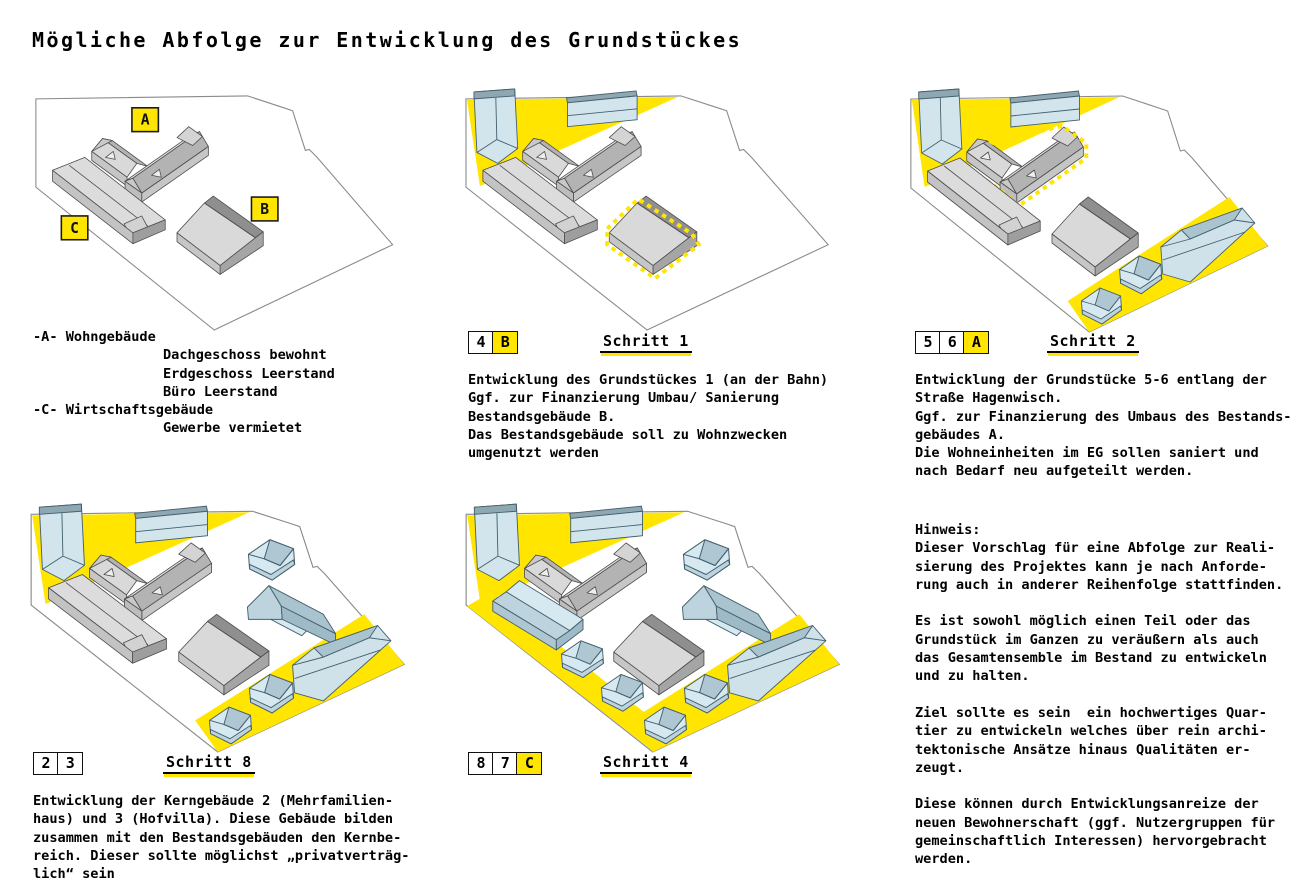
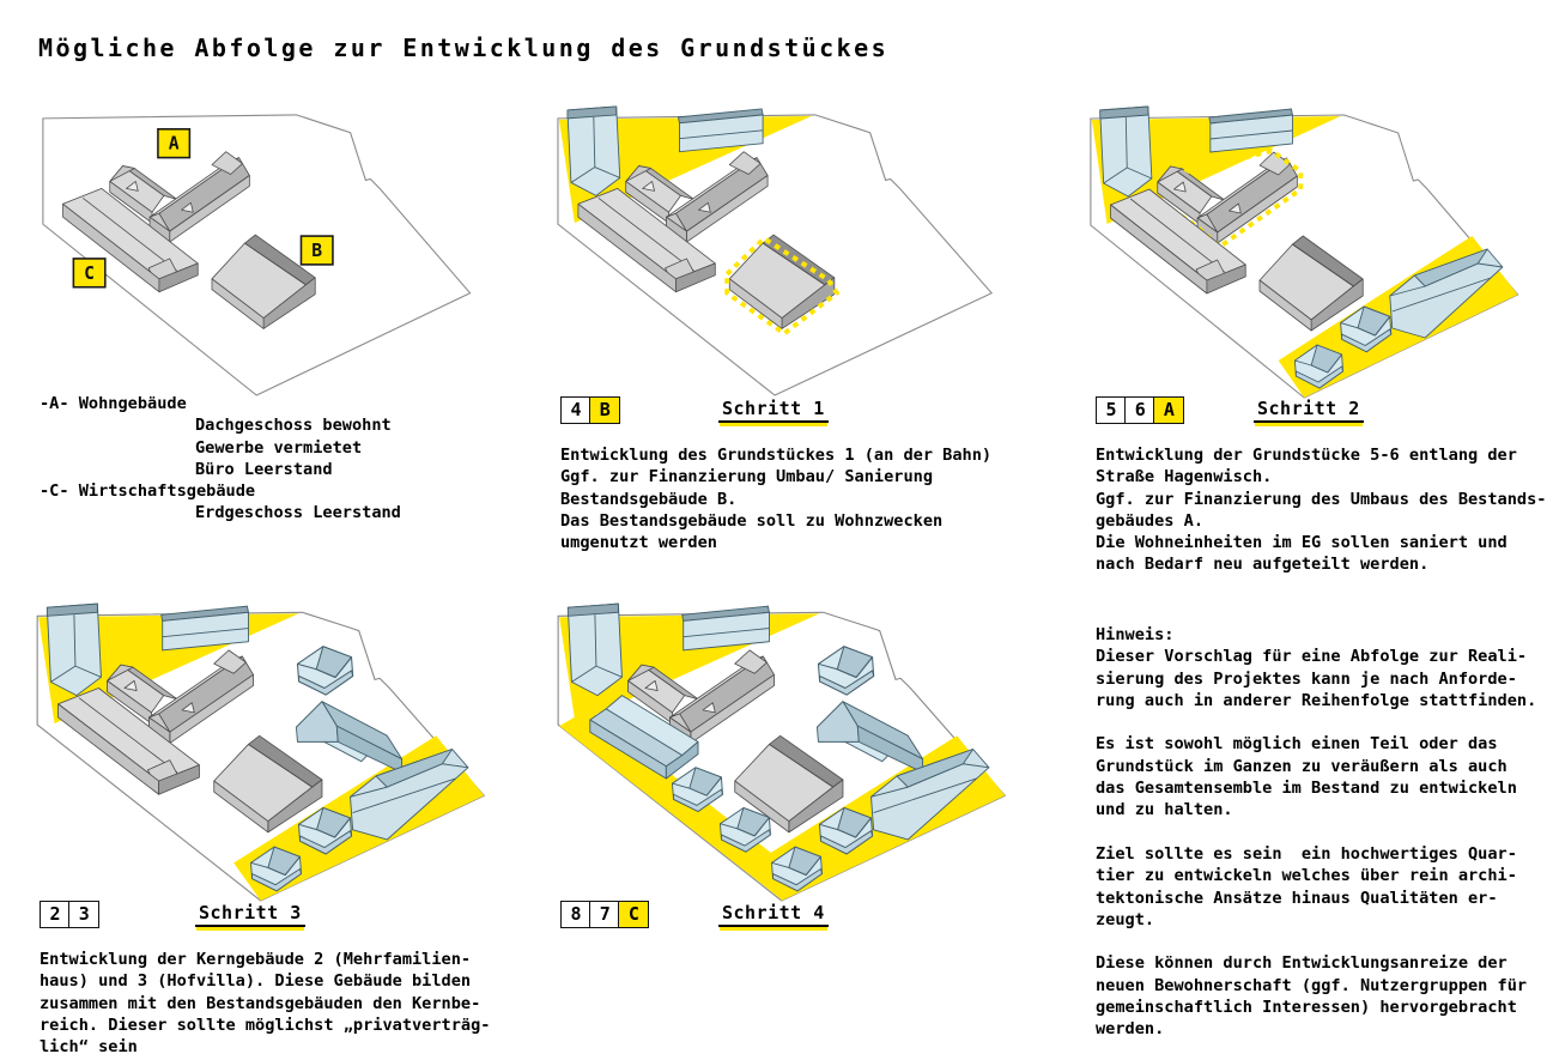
  Mögliche Abfolge zur Entwicklung des Grundstückes
  A
  B
  C
  -A- Wohngebäude
  Dachgeschoss bewohnt
- Erdgeschoss Leerstand
+ Gewerbe vermietet
  Büro Leerstand
  -C- Wirtschaftsgebäude
- Gewerbe vermietet
+ Erdgeschoss Leerstand
  4
  B
  Schritt 1
  Entwicklung des Grundstückes 1 (an der Bahn)
  Ggf. zur Finanzierung Umbau/ Sanierung
  Bestandsgebäude B.
  Das Bestandsgebäude soll zu Wohnzwecken
  umgenutzt werden
  5
  6
  A
  Schritt 2
  Entwicklung der Grundstücke 5-6 entlang der
  Straße Hagenwisch.
  Ggf. zur Finanzierung des Umbaus des Bestands-
  gebäudes A.
  Die Wohneinheiten im EG sollen saniert und
  nach Bedarf neu aufgeteilt werden.
  2
  3
- Schritt 8
+ Schritt 3
  Entwicklung der Kerngebäude 2 (Mehrfamilien-
  haus) und 3 (Hofvilla). Diese Gebäude bilden
  zusammen mit den Bestandsgebäuden den Kernbe-
  reich. Dieser sollte möglichst „privatverträg-
  lich“ sein
  8
  7
  C
  Schritt 4
  Hinweis:
  Dieser Vorschlag für eine Abfolge zur Reali-
  sierung des Projektes kann je nach Anforde-
  rung auch in anderer Reihenfolge stattfinden.
  Es ist sowohl möglich einen Teil oder das
  Grundstück im Ganzen zu veräußern als auch
  das Gesamtensemble im Bestand zu entwickeln
  und zu halten.
  Ziel sollte es sein ein hochwertiges Quar-
  tier zu entwickeln welches über rein archi-
  tektonische Ansätze hinaus Qualitäten er-
  zeugt.
  Diese können durch Entwicklungsanreize der
  neuen Bewohnerschaft (ggf. Nutzergruppen für
  gemeinschaftlich Interessen) hervorgebracht
  werden.
